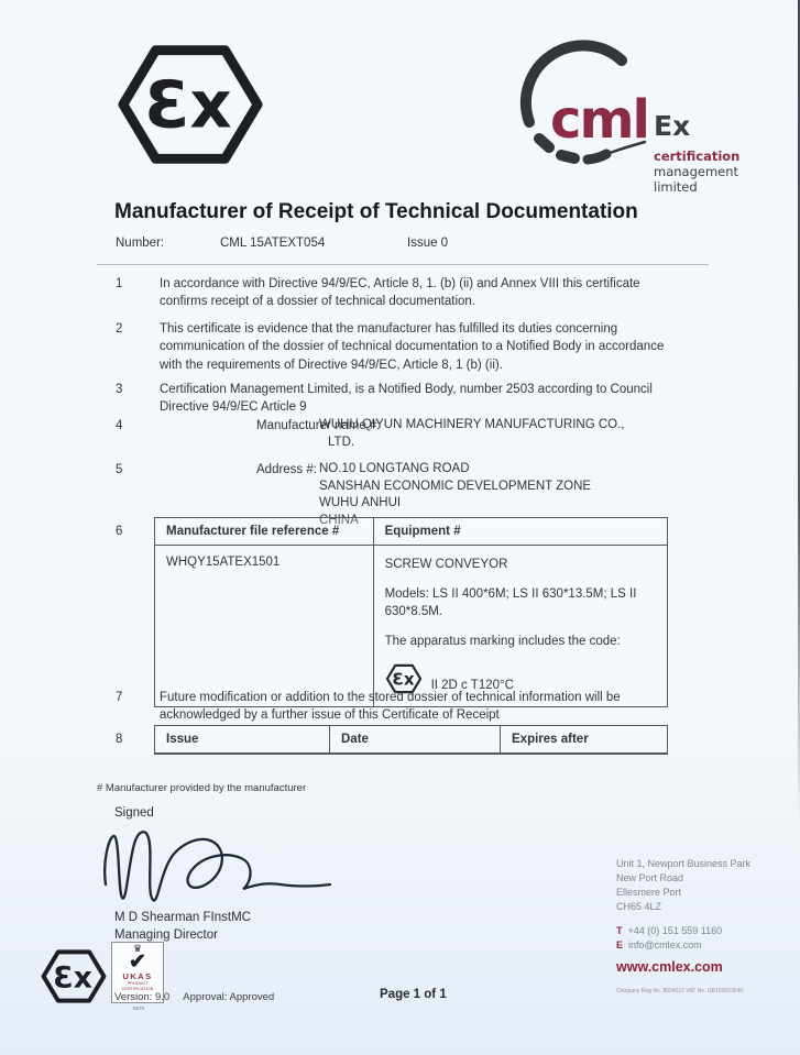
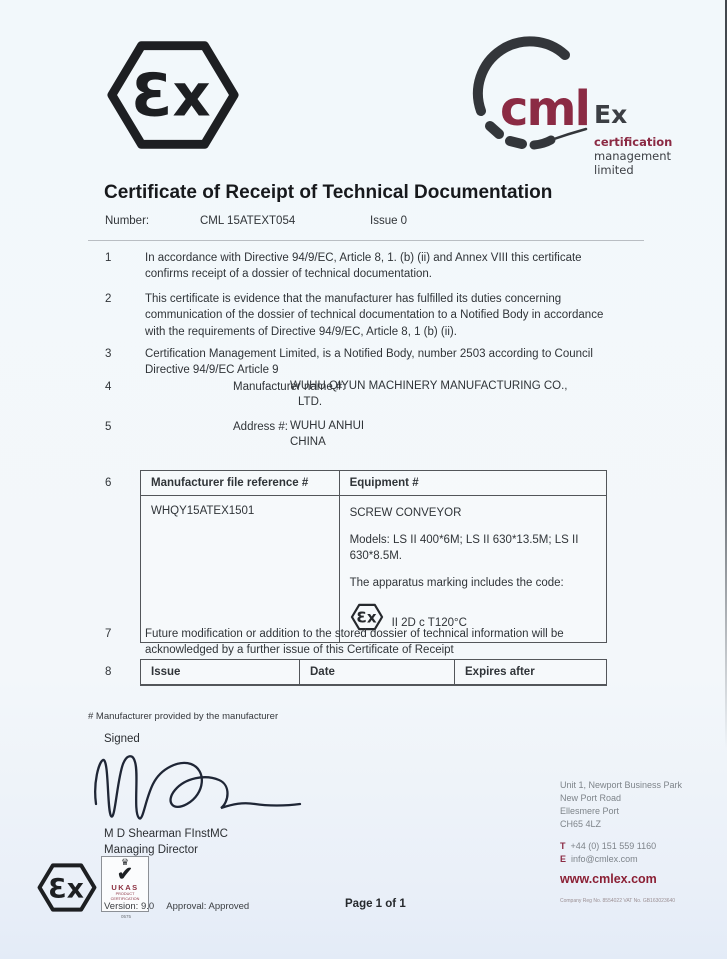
  Ɛx
  cml
  Ex
  certification
  management
  limited
- Manufacturer of Receipt of Technical Documentation
+ Certificate of Receipt of Technical Documentation
  Number:
  CML 15ATEXT054
  Issue 0
  1
  In accordance with Directive 94/9/EC, Article 8, 1. (b) (ii) and Annex VIII this certificate confirms receipt of a dossier of technical documentation.
  2
  This certificate is evidence that the manufacturer has fulfilled its duties concerning communication of the dossier of technical documentation to a Notified Body in accordance with the requirements of Directive 94/9/EC, Article 8, 1 (b) (ii).
  3
  Certification Management Limited, is a Notified Body, number 2503 according to Council Directive 94/9/EC Article 9
  4
  Manufacturer name #:
  WUHU QIYUN MACHINERY MANUFACTURING CO.,
  LTD.
  5
  Address #:
- NO.10 LONGTANG ROAD
- SANSHAN ECONOMIC DEVELOPMENT ZONE
  WUHU ANHUI
  CHINA
  6
  Manufacturer file reference #
  Equipment #
  WHQY15ATEX1501
  SCREW CONVEYOR
  Models: LS II 400*6M; LS II 630*13.5M; LS II 630*8.5M.
  The apparatus marking includes the code:
  Ɛx
  II 2D c T120°C
  7
  Future modification or addition to the stored dossier of technical information will be acknowledged by a further issue of this Certificate of Receipt
  8
  Issue
  Date
  Expires after
  # Manufacturer provided by the manufacturer
  Signed
  M D Shearman FInstMC
  Managing Director
  Ɛx
  ♛
  ✔
  UKAS
  Version: 9.0 Approval: Approved
  Page 1 of 1
  Unit 1, Newport Business Park
  New Port Road
  Ellesmere Port
  CH65 4LZ
  T +44 (0) 151 559 1160
  E info@cmlex.com
  www.cmlex.com
